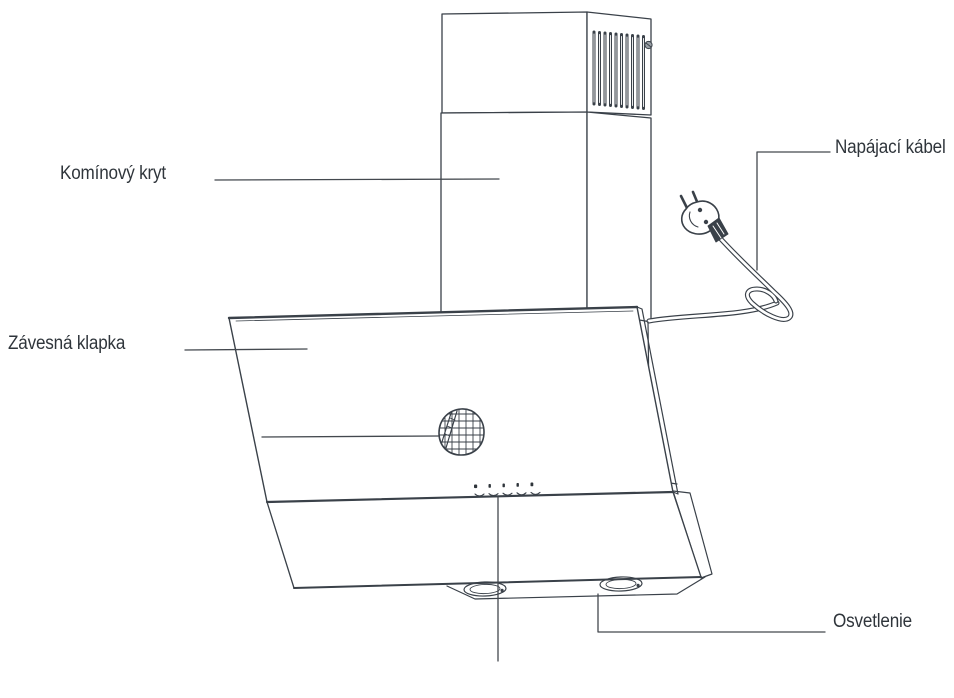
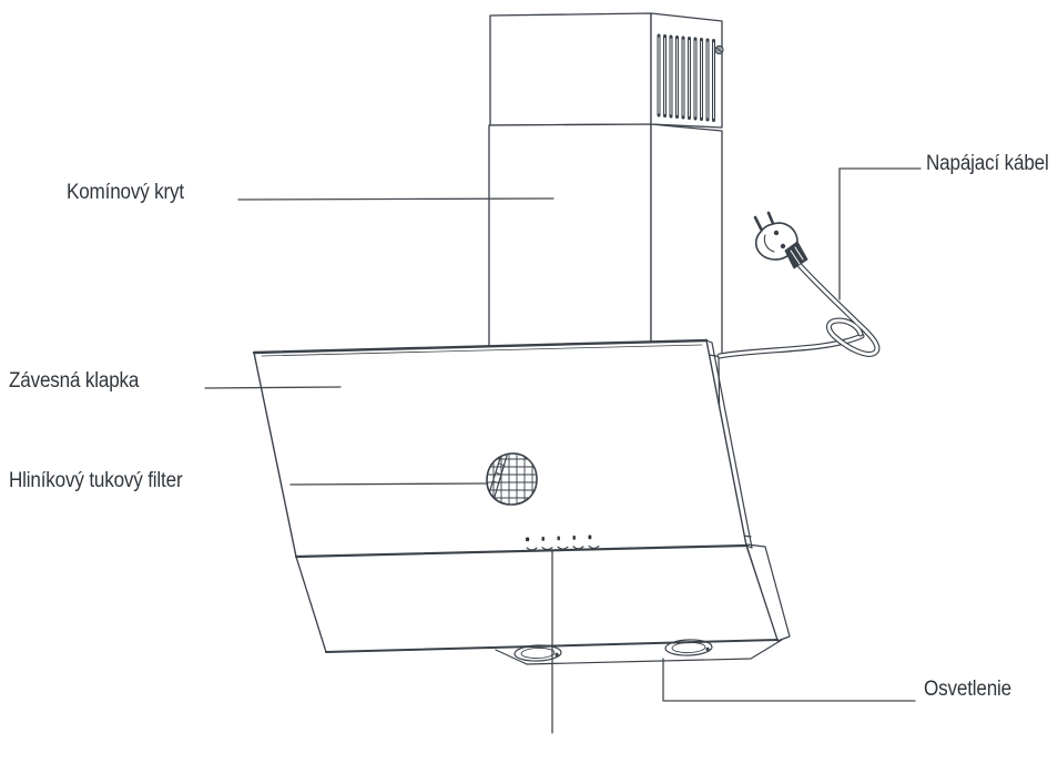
  Komínový kryt
  Napájací kábel
  Závesná klapka
+ Hliníkový tukový filter
  Osvetlenie
